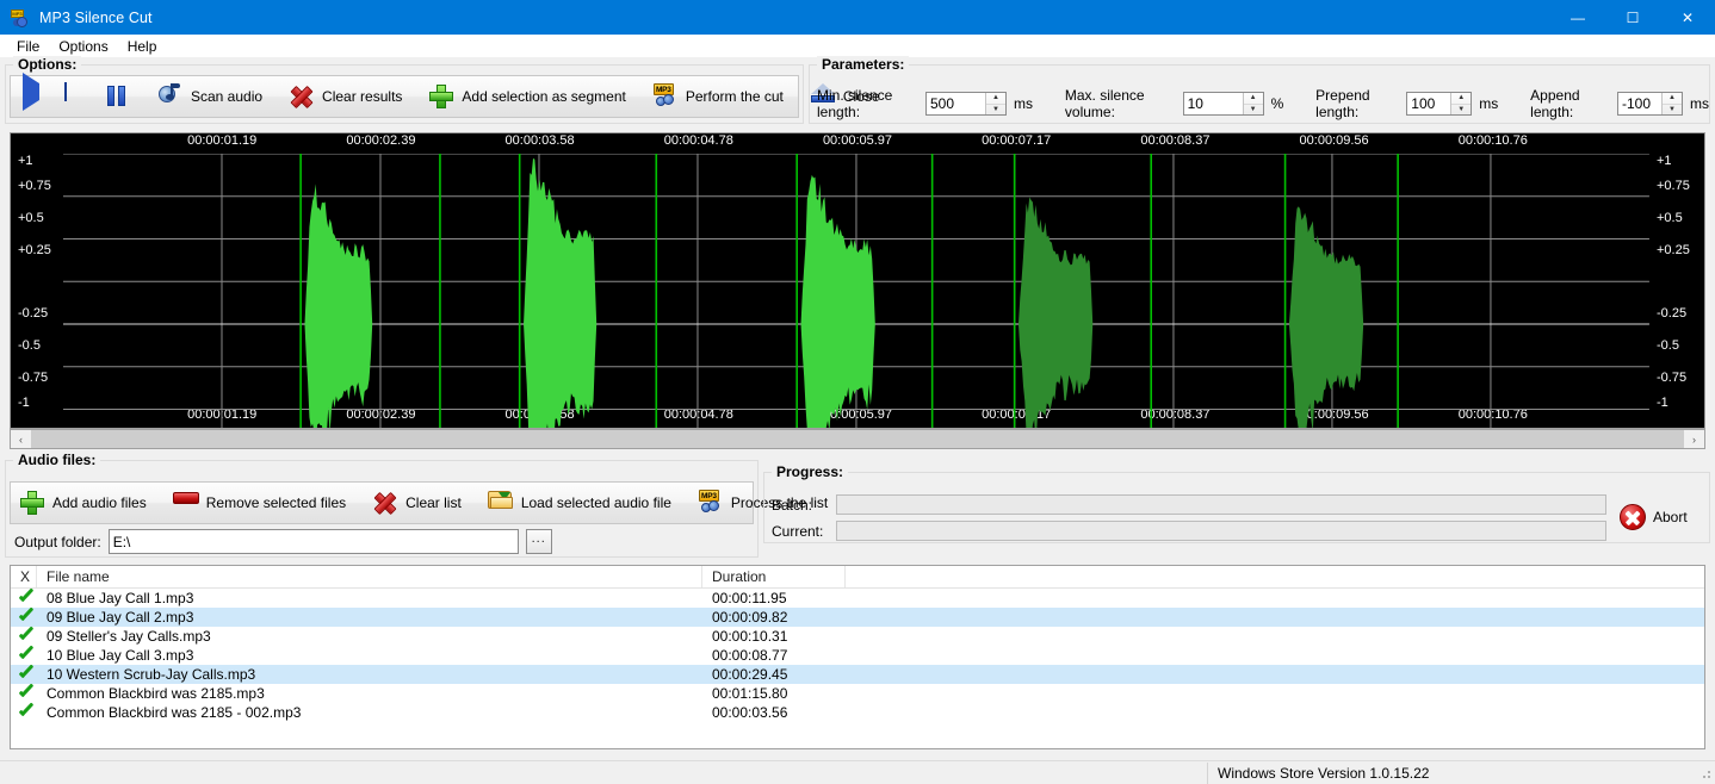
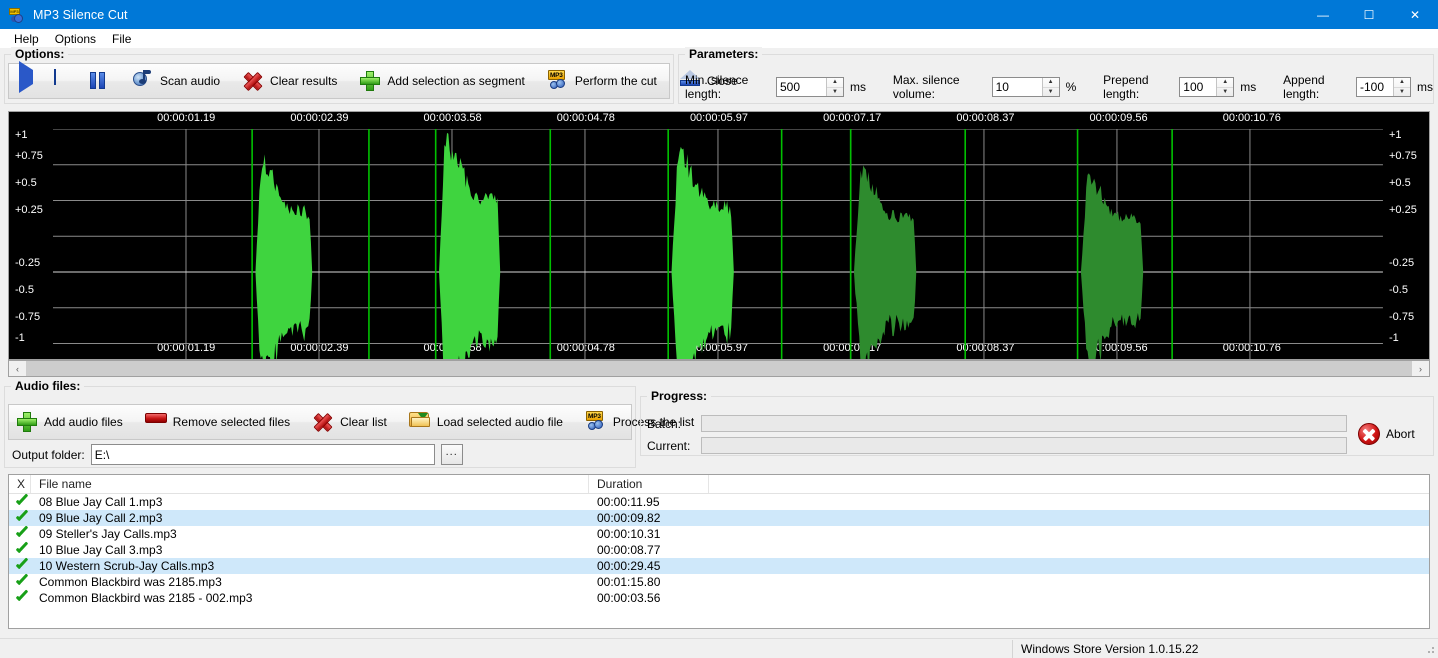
  MP3 Silence Cut
  —
  ☐
  ✕
- File
+ Help
  Options
- Help
+ File
  Options:
  Scan audio
  Clear results
  Add selection as segment
  Perform the cut
  Close
  Parameters:
  Min. silence length:
  500
  ms
  Max. silence volume:
  10
  %
  Prepend length:
  100
  ms
  Append length:
  -100
  ms
  00:00:01.19
  00:00:02.39
  00:00:03.58
  00:00:04.78
  00:00:05.97
  00:00:07.17
  00:00:08.37
  00:00:09.56
  00:00:10.76
  00:0001.19
  00:0002.39
  00:00:04.78
  0:00:05.97
  00:00:017
  0:00:08.37
  0:00:09.56
  00:00:10.76
  +1
  +0.75
  +0.5
  +0.25
  -0.25
  -0.5
  -0.75
  -1
  +1
  +0.75
  +0.5
  +0.25
  -0.25
  -0.5
  -0.75
  -1
  ‹
  ›
  Audio files:
  Add audio files
  Remove selected files
  Clear list
  Load selected audio file
  Process the list
  Output folder:
  E:\
  ...
  Progress:
  Batch:
  Current:
  Abort
  X
  File name
  Duration
  08 Blue Jay Call 1.mp3
  00:00:11.95
  09 Blue Jay Call 2.mp3
  00:00:09.82
  09 Steller's Jay Calls.mp3
  00:00:10.31
  10 Blue Jay Call 3.mp3
  00:00:08.77
  10 Western Scrub-Jay Calls.mp3
  00:00:29.45
  Common Blackbird was 2185.mp3
  00:01:15.80
  Common Blackbird was 2185 - 002.mp3
  00:00:03.56
  Windows Store Version 1.0.15.22
